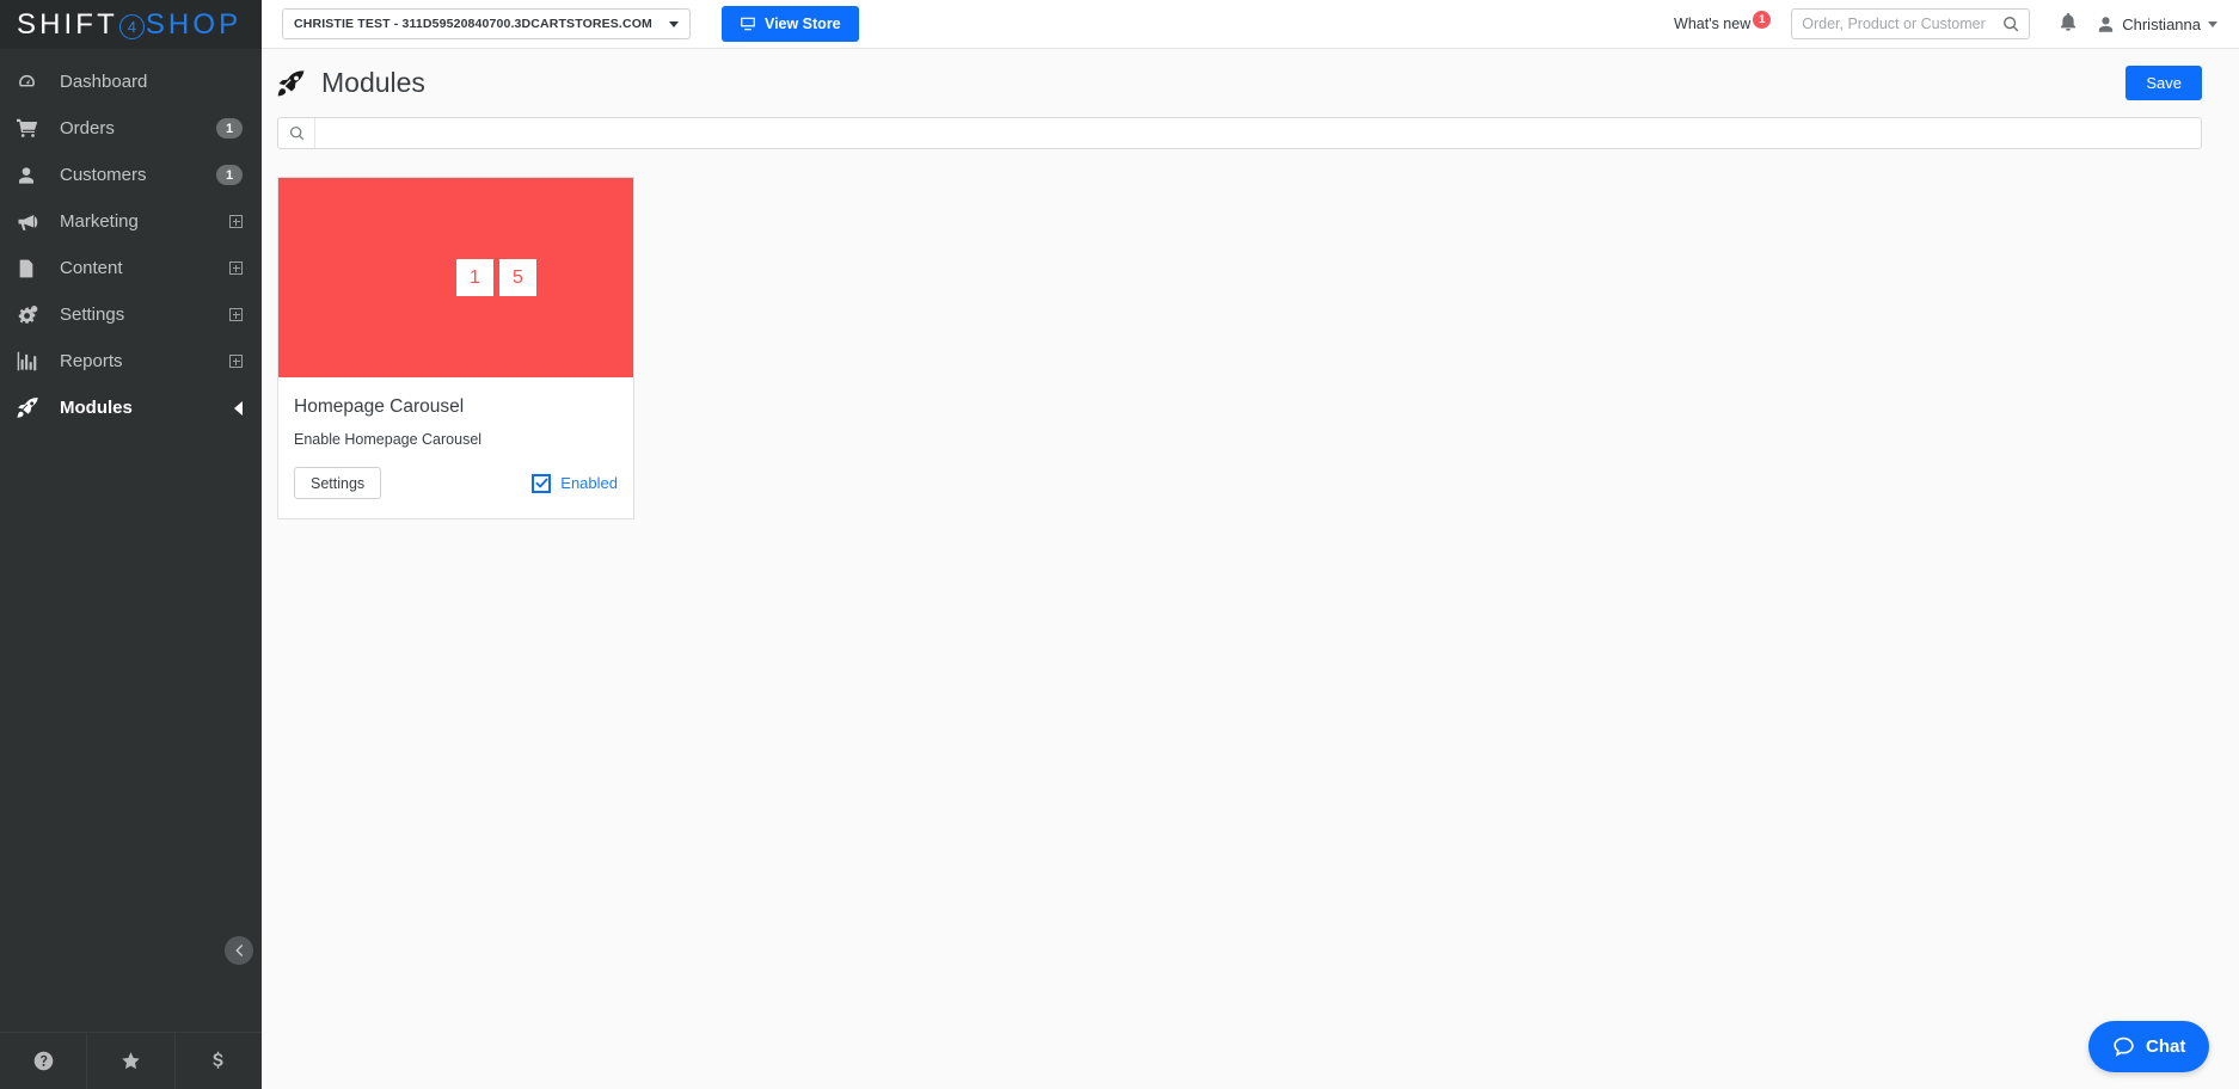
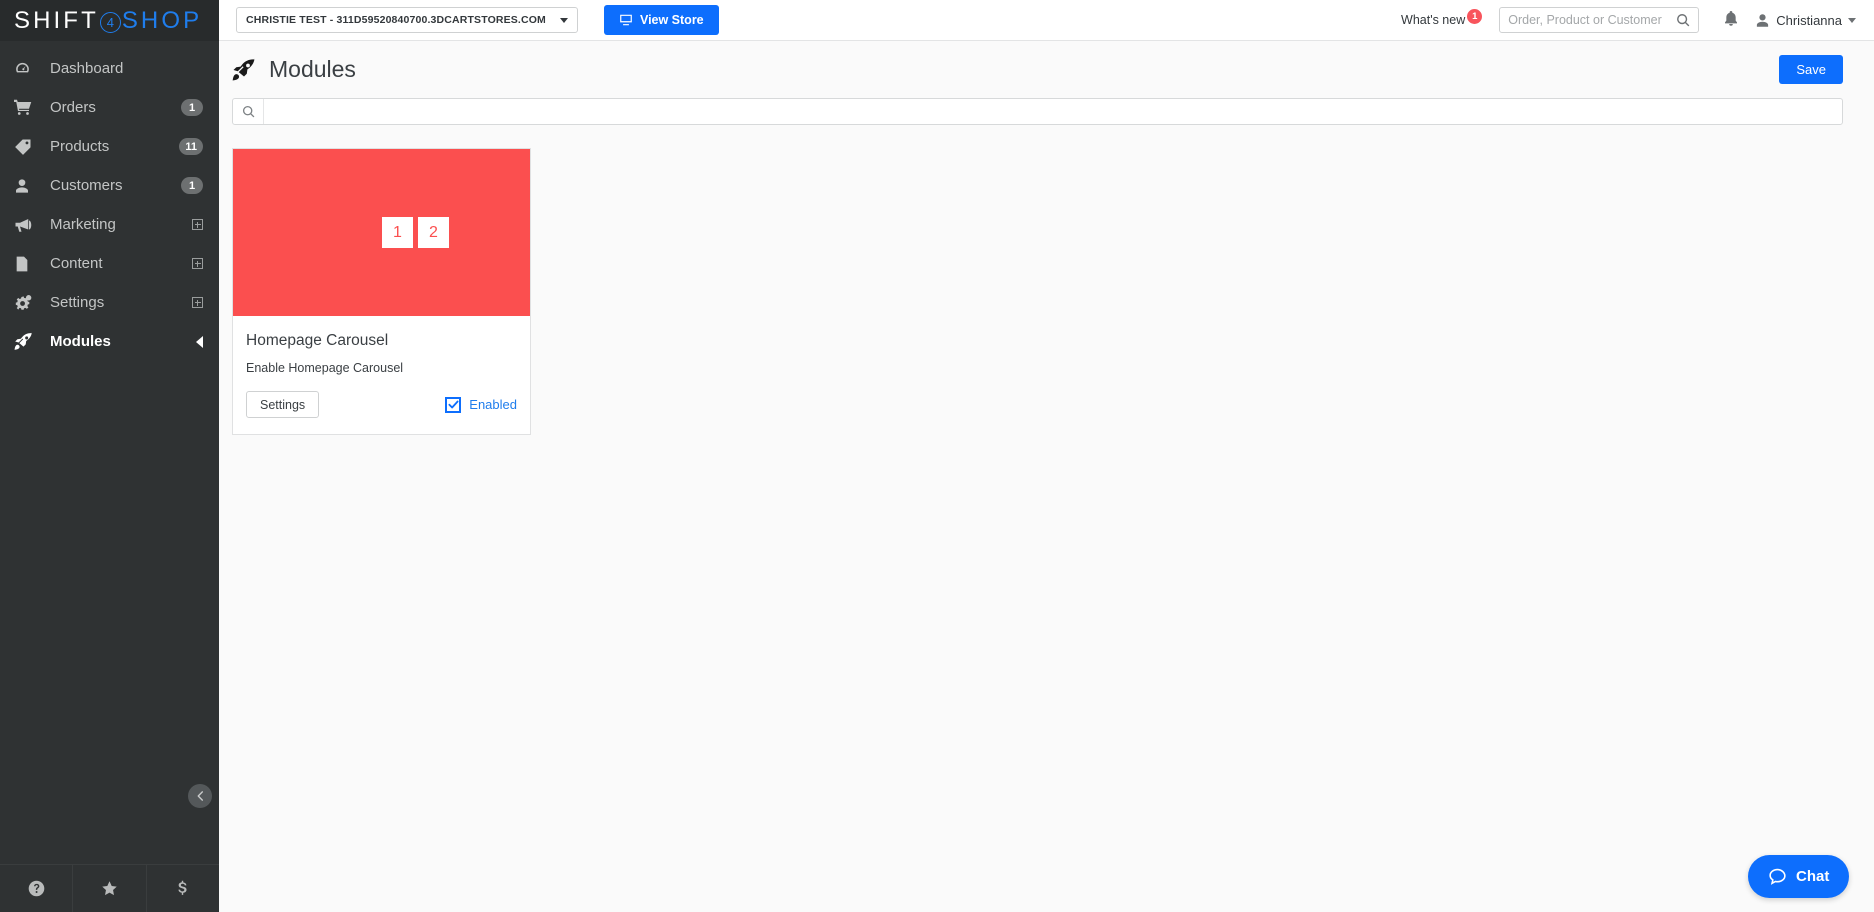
  SHIFT 4 SHOP
  Dashboard
  Orders
  1
+ Products
+ 11
  Customers
  1
  Marketing
  Content
  Settings
- Reports
  Modules
  CHRISTIE TEST - 311D59520840700.3DCARTSTORES.COM
  View Store
  What's new
  1
  Order, Product or Customer
  Christianna
  Modules
  Save
  1
- 5
+ 2
  Homepage Carousel
  Enable Homepage Carousel
  Settings
  Enabled
  Chat
